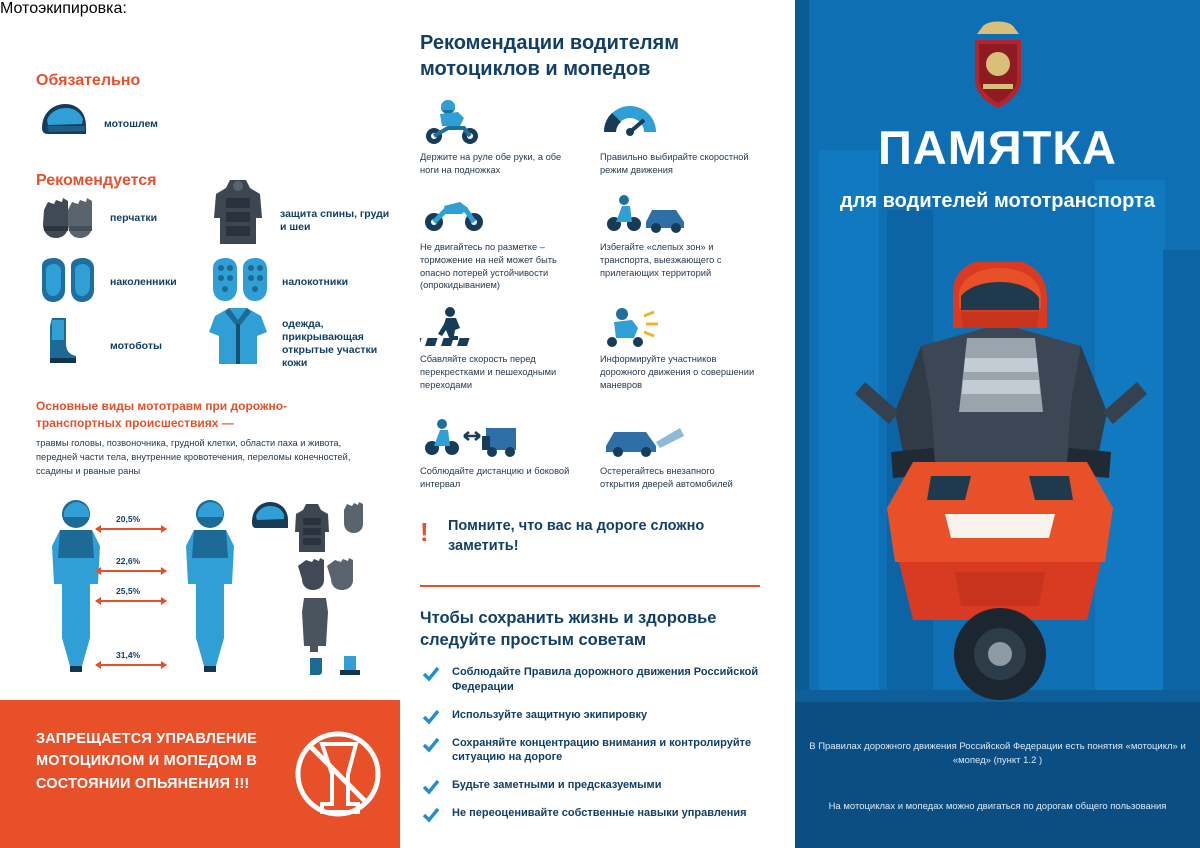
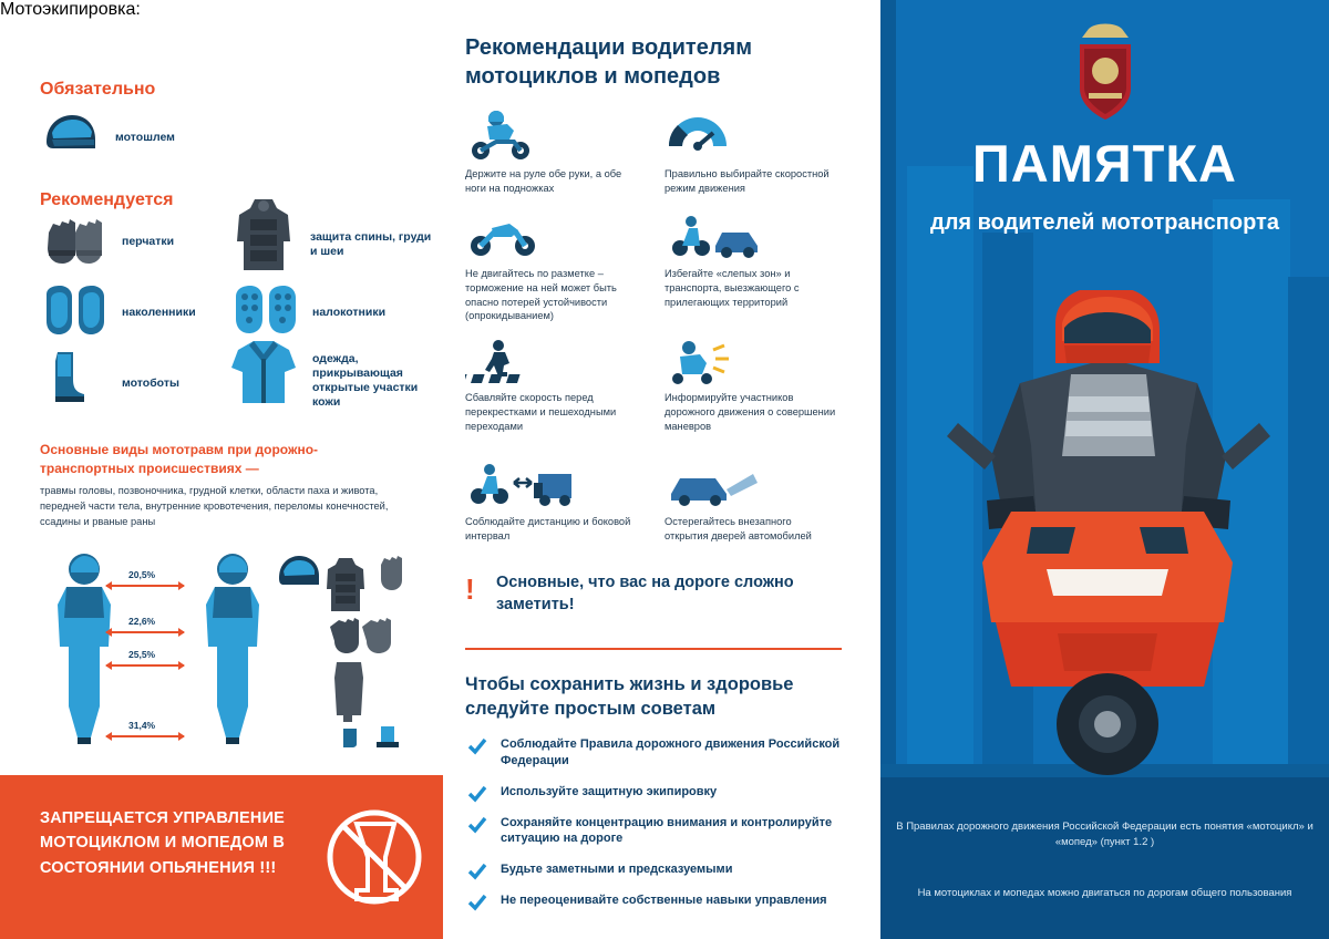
  Мотоэкипировка:
  Обязательно
  мотошлем
  Рекомендуется
  перчатки
  защита спины, груди и шеи
  наколенники
  налокотники
  мотоботы
  одежда, прикрывающая открытые участки кожи
  Основные виды мототравм при дорожно-транспортных происшествиях —
  травмы головы, позвоночника, грудной клетки, области паха и живота, передней части тела, внутренние кровотечения, переломы конечностей, ссадины и рваные раны
  20,5%
  22,6%
  25,5%
  31,4%
  ЗАПРЕЩАЕТСЯ УПРАВЛЕНИЕ МОТОЦИКЛОМ И МОПЕДОМ В СОСТОЯНИИ ОПЬЯНЕНИЯ !!!
  Рекомендации водителям мотоциклов и мопедов
  Держите на руле обе руки, а обе ноги на подножках
  Правильно выбирайте скоростной режим движения
  Не двигайтесь по разметке – торможение на ней может быть опасно потерей устойчивости (опрокидыванием)
  Избегайте «слепых зон» и транспорта, выезжающего с прилегающих территорий
  Сбавляйте скорость перед перекрестками и пешеходными переходами
  Информируйте участников дорожного движения о совершении маневров
  Соблюдайте дистанцию и боковой интервал
  Остерегайтесь внезапного открытия дверей автомобилей
  !
- Помните, что вас на дороге сложно заметить!
+ Основные, что вас на дороге сложно заметить!
  Чтобы сохранить жизнь и здоровье следуйте простым советам
  Соблюдайте Правила дорожного движения Российской Федерации
  Используйте защитную экипировку
  Сохраняйте концентрацию внимания и контролируйте ситуацию на дороге
  Будьте заметными и предсказуемыми
  Не переоценивайте собственные навыки управления
  ПАМЯТКА
  для водителей мототранспорта
  В Правилах дорожного движения Российской Федерации есть понятия «мотоцикл» и «мопед» (пункт 1.2 )
  На мотоциклах и мопедах можно двигаться по дорогам общего пользования
